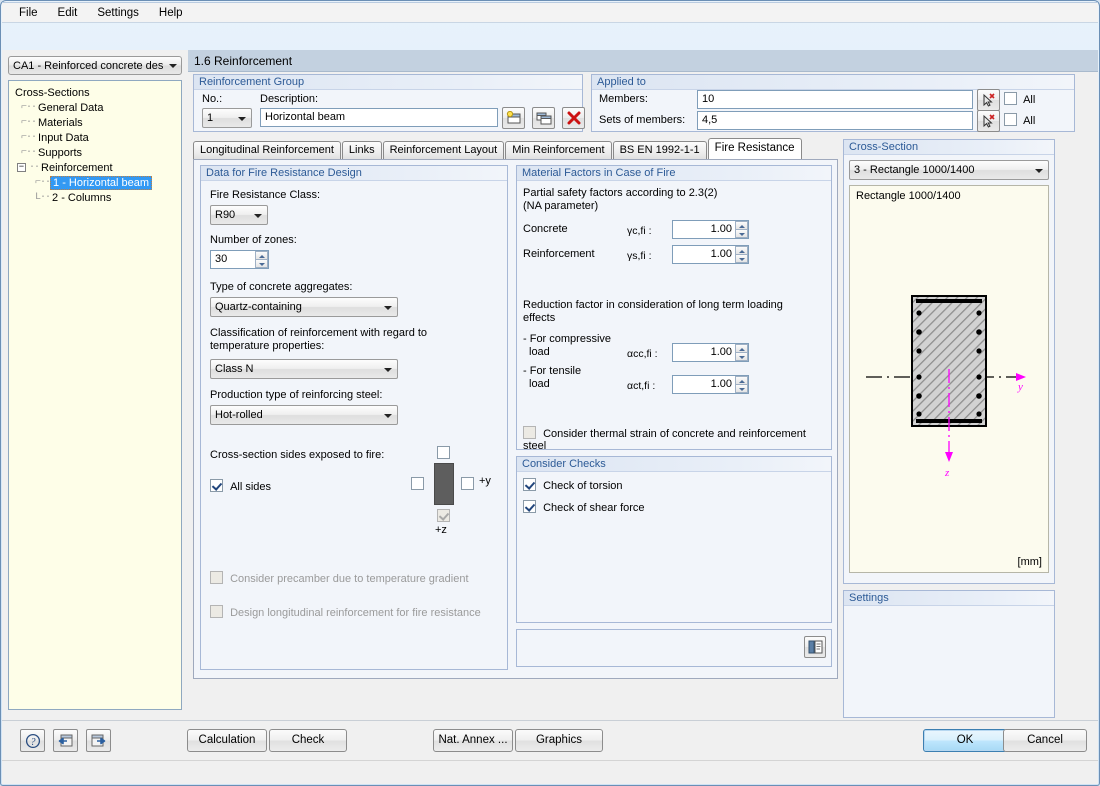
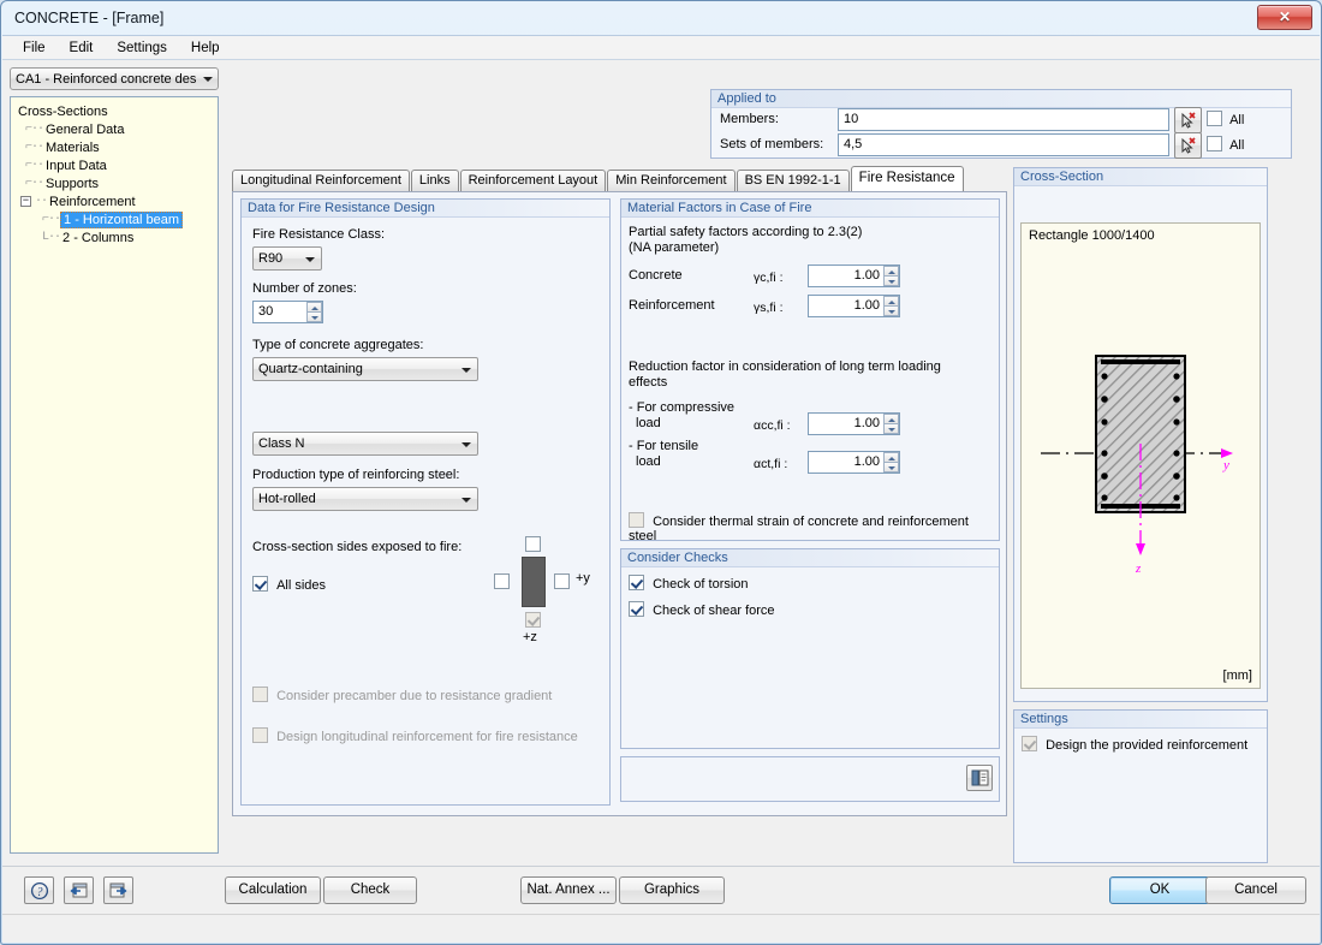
+ CONCRETE - [Frame]
+ ✕
  File
  Edit
  Settings
  Help
  CA1 - Reinforced concrete des
  Cross-Sections
  ⌐··
  General Data
  ⌐··
  Materials
  ⌐··
  Input Data
  ⌐··
  Supports
  −
  ··
  Reinforcement
  ⌐··
  1 - Horizontal beam
  L··
  2 - Columns
- 1.6 Reinforcement
- Reinforcement Group
- No.:
- Description:
- 1
- Horizontal beam
  Applied to
  Members:
  10
  All
  Sets of members:
  4,5
  All
  Longitudinal Reinforcement
  Links
  Reinforcement Layout
  Min Reinforcement
  BS EN 1992-1-1
  Fire Resistance
  Data for Fire Resistance Design
  Fire Resistance Class:
  R90
  Number of zones:
  30
  Type of concrete aggregates:
  Quartz-containing
- Classification of reinforcement with regard to temperature properties:
  Class N
  Production type of reinforcing steel:
  Hot-rolled
  Cross-section sides exposed to fire:
  All sides
  +y
  +z
- Consider precamber due to temperature gradient
+ Consider precamber due to resistance gradient
  Design longitudinal reinforcement for fire resistance
  Material Factors in Case of Fire
  Partial safety factors according to 2.3(2)
  (NA parameter)
  Concrete
  γc,fi :
  1.00
  Reinforcement
  γs,fi :
  1.00
  Reduction factor in consideration of long term loading
  effects
  - For compressive
  load
  αcc,fi :
  1.00
  - For tensile
  load
  αct,fi :
  1.00
  Consider thermal strain of concrete and reinforcement steel
  Consider Checks
  Check of torsion
  Check of shear force
  Cross-Section
- 3 - Rectangle 1000/1400
  Rectangle 1000/1400
  [mm]
  y
  z
  Settings
+ Design the provided reinforcement
  ?
  Calculation
  Check
  Nat. Annex ...
  Graphics
  OK
  Cancel
